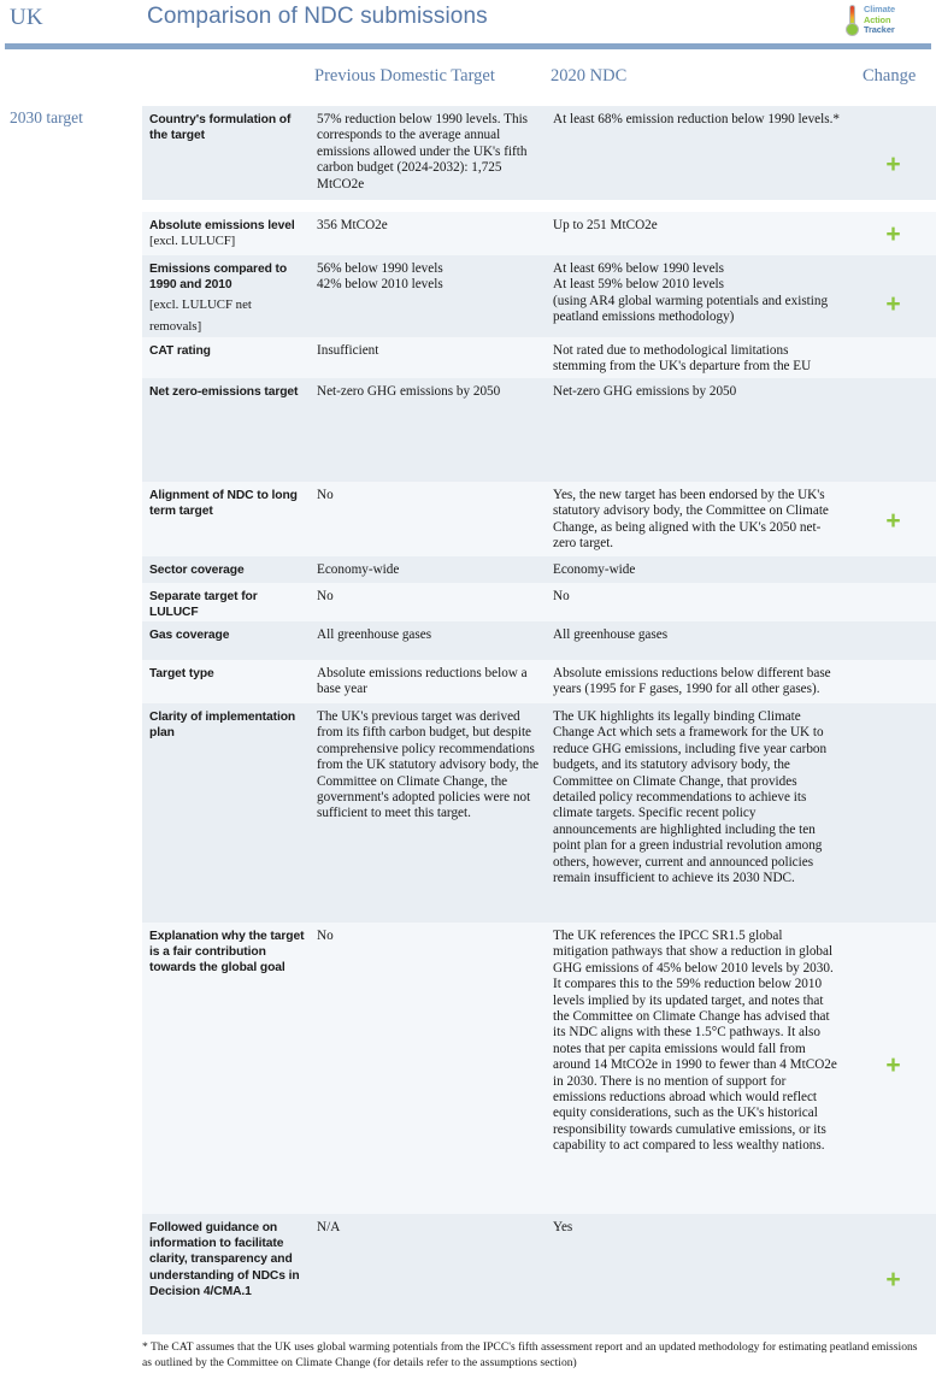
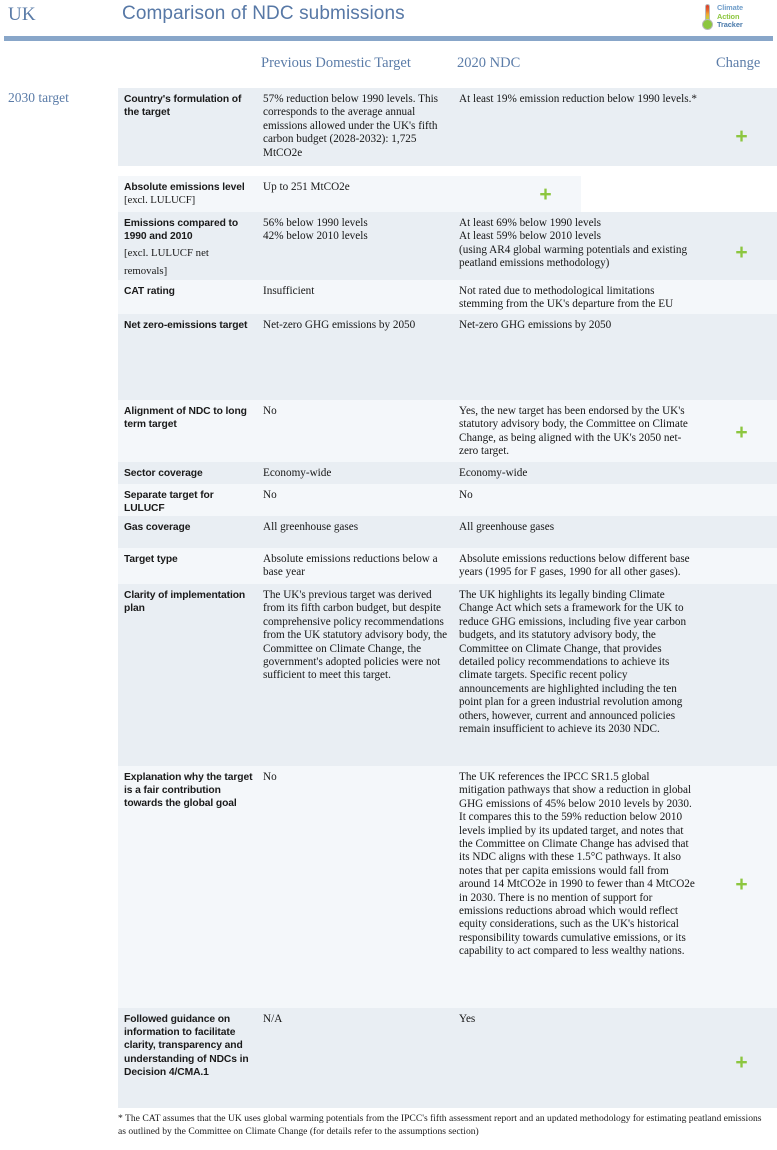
  UK
  Comparison of NDC submissions
  Climate
  Action
  Tracker
  Previous Domestic Target
  2020 NDC
  Change
  2030 target
  Country's formulation of the target
- 57% reduction below 1990 levels. This corresponds to the average annual emissions allowed under the UK's fifth carbon budget (2024-2032): 1,725 MtCO2e
+ 57% reduction below 1990 levels. This corresponds to the average annual emissions allowed under the UK's fifth carbon budget (2028-2032): 1,725 MtCO2e
- At least 68% emission reduction below 1990 levels.*
+ At least 19% emission reduction below 1990 levels.*
  +
  Absolute emissions level [excl. LULUCF]
- 356 MtCO2e
  Up to 251 MtCO2e
  +
  Emissions compared to 1990 and 2010
  [excl. LULUCF net removals]
  56% below 1990 levels
  42% below 2010 levels
  At least 69% below 1990 levels
  At least 59% below 2010 levels
  (using AR4 global warming potentials and existing peatland emissions methodology)
  +
  CAT rating
  Insufficient
  Not rated due to methodological limitations stemming from the UK's departure from the EU
  Net zero-emissions target
  Net-zero GHG emissions by 2050
  Net-zero GHG emissions by 2050
  Alignment of NDC to long term target
  No
  Yes, the new target has been endorsed by the UK's statutory advisory body, the Committee on Climate Change, as being aligned with the UK's 2050 net-zero target.
  +
  Sector coverage
  Economy-wide
  Economy-wide
  Separate target for LULUCF
  No
  No
  Gas coverage
  All greenhouse gases
  All greenhouse gases
  Target type
  Absolute emissions reductions below a base year
  Absolute emissions reductions below different base years (1995 for F gases, 1990 for all other gases).
  Clarity of implementation plan
  The UK's previous target was derived from its fifth carbon budget, but despite comprehensive policy recommendations from the UK statutory advisory body, the Committee on Climate Change, the government's adopted policies were not sufficient to meet this target.
  The UK highlights its legally binding Climate Change Act which sets a framework for the UK to reduce GHG emissions, including five year carbon budgets, and its statutory advisory body, the Committee on Climate Change, that provides detailed policy recommendations to achieve its climate targets. Specific recent policy announcements are highlighted including the ten point plan for a green industrial revolution among others, however, current and announced policies remain insufficient to achieve its 2030 NDC.
  Explanation why the target is a fair contribution towards the global goal
  No
  The UK references the IPCC SR1.5 global mitigation pathways that show a reduction in global GHG emissions of 45% below 2010 levels by 2030. It compares this to the 59% reduction below 2010 levels implied by its updated target, and notes that the Committee on Climate Change has advised that its NDC aligns with these 1.5°C pathways. It also notes that per capita emissions would fall from around 14 MtCO2e in 1990 to fewer than 4 MtCO2e in 2030. There is no mention of support for emissions reductions abroad which would reflect equity considerations, such as the UK's historical responsibility towards cumulative emissions, or its capability to act compared to less wealthy nations.
  +
  Followed guidance on information to facilitate clarity, transparency and understanding of NDCs in Decision 4/CMA.1
  N/A
  Yes
  +
  * The CAT assumes that the UK uses global warming potentials from the IPCC's fifth assessment report and an updated methodology for estimating peatland emissions as outlined by the Committee on Climate Change (for details refer to the assumptions section)
